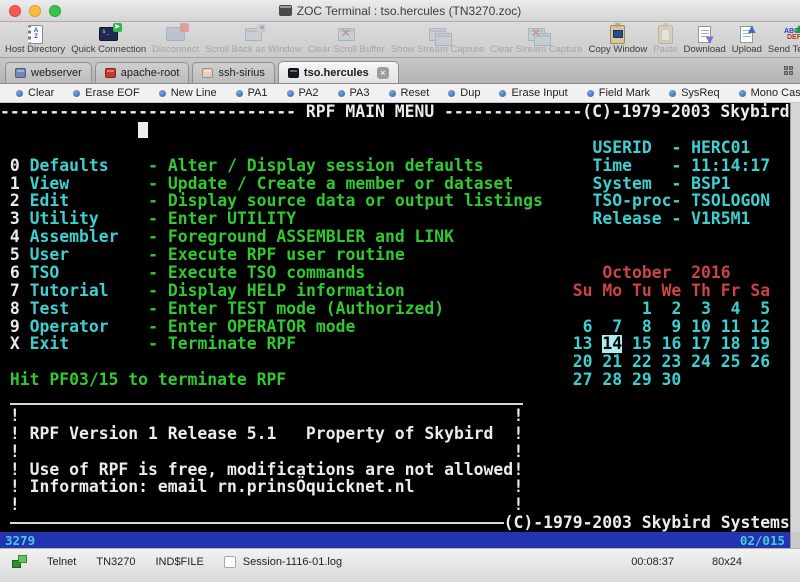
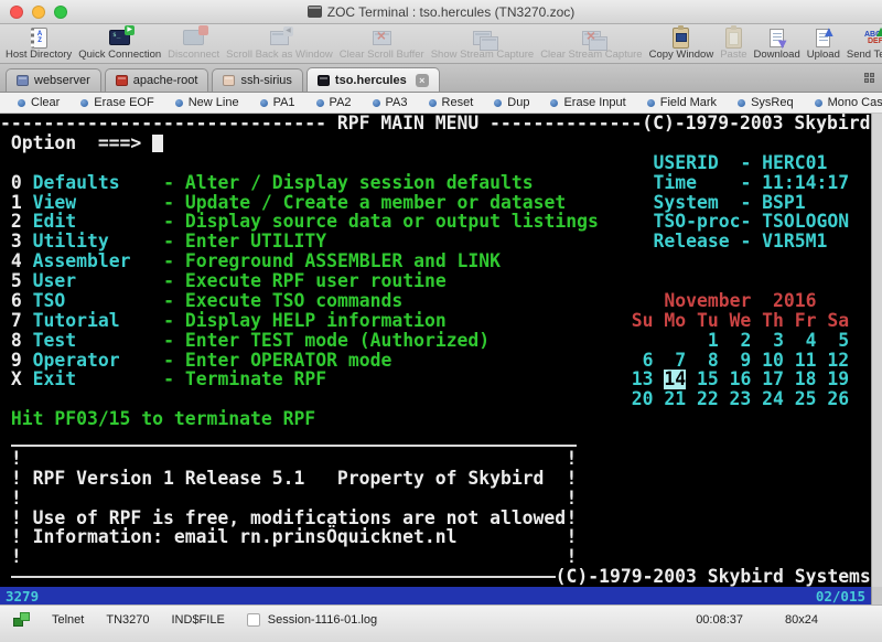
  ZOC Terminal : tso.hercules (TN3270.zoc)
  Host Directory
  Quick Connection
  Disconnect
  Scroll Back as Window
  ×
  Clear Scroll Buffer
  Show Stream Capture
  ×
  Clear Stream Capture
  Copy Window
  Paste
  ▼
  Download
  ▲
  Upload
  ▲
  webserver
  apache-root
  ssh-sirius
  tso.hercules
  ×
  Clear
  Erase EOF
  New Line
  PA1
  PA2
  PA3
  Reset
  Dup
  Erase Input
  Field Mark
  SysReq
  Mono Cas
  ------------------------------ RPF MAIN MENU --------------(C)-1979-2003 Skybird
+ Option ===>
  USERID - HERC01
  0
  Defaults
  - Alter / Display session defaults
  Time - 11:14:17
  1
  View
  - Update / Create a member or dataset
  System - BSP1
  2
  Edit
  - Display source data or output listings
  TSO-proc- TSOLOGON
  3
  Utility
  - Enter UTILITY
  Release - V1R5M1
  4
  Assembler
  - Foreground ASSEMBLER and LINK
  5
  User
  - Execute RPF user routine
  6
  TSO
  - Execute TSO commands
- October 2016
+ November 2016
  7
  Tutorial
  - Display HELP information
  Su Mo Tu We Th Fr Sa
  8
  Test
  - Enter TEST mode (Authorized)
  1 2 3 4 5
  9
  Operator
  - Enter OPERATOR mode
  6 7 8 9 10 11 12
  X
  Exit
  - Terminate RPF
  13
  14
  15 16 17 18 19
  20 21 22 23 24 25 26
  Hit PF03/15 to terminate RPF
- 27 28 29 30
  !
  !
  !
  RPF Version 1 Release 5.1 Property of Skybird
  !
  !
  !
  !
  Use of RPF is free, modifications are not allowed
  !
  !
  Information: email rn.prinsÖquicknet.nl
  !
  !
  !
  (C)-1979-2003 Skybird Systems
  3279
  02/015
  Telnet
  TN3270
  IND$FILE
  Session-1116-01.log
  00:08:37
  80x24
